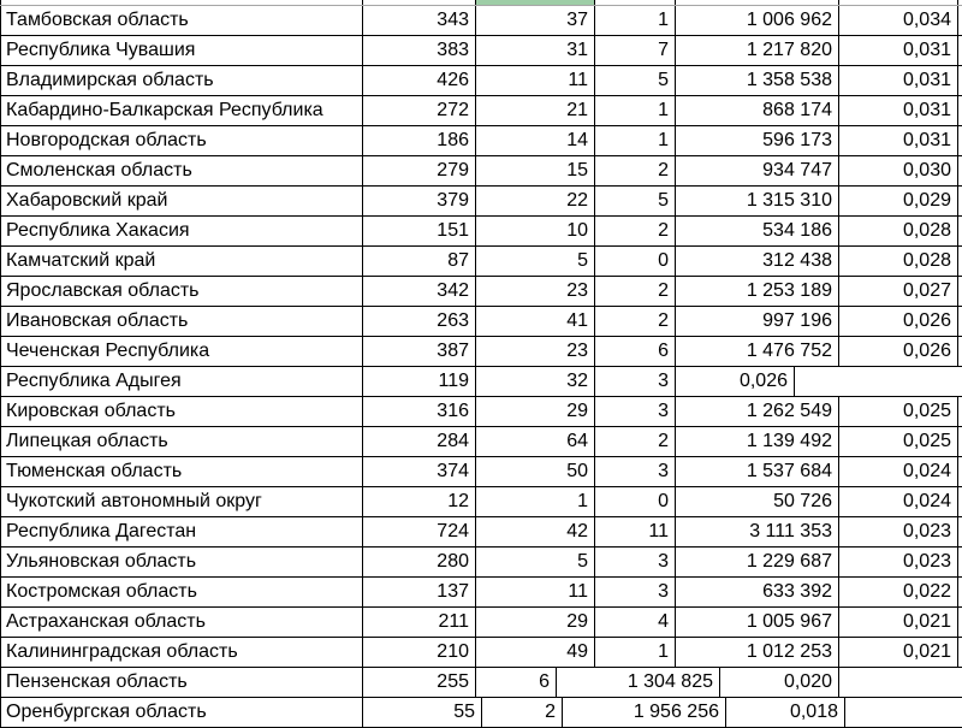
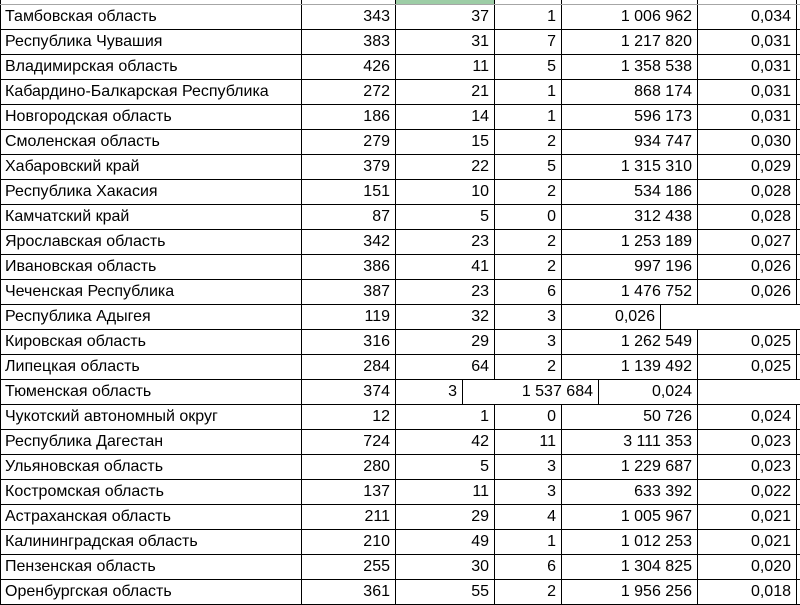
  Тамбовская область
  343
  37
  1
  1 006 962
  0,034
  Республика Чувашия
  383
  31
  7
  1 217 820
  0,031
  Владимирская область
  426
  11
  5
  1 358 538
  0,031
  Кабардино-Балкарская Республика
  272
  21
  1
  868 174
  0,031
  Новгородская область
  186
  14
  1
  596 173
  0,031
  Смоленская область
  279
  15
  2
  934 747
  0,030
  Хабаровский край
  379
  22
  5
  1 315 310
  0,029
  Республика Хакасия
  151
  10
  2
  534 186
  0,028
  Камчатский край
  87
  5
  0
  312 438
  0,028
  Ярославская область
  342
  23
  2
  1 253 189
  0,027
  Ивановская область
- 263
+ 386
  41
  2
  997 196
  0,026
  Чеченская Республика
  387
  23
  6
  1 476 752
  0,026
  Республика Адыгея
  119
  32
  3
  0,026
  Кировская область
  316
  29
  3
  1 262 549
  0,025
  Липецкая область
  284
  64
  2
  1 139 492
  0,025
  Тюменская область
  374
- 50
  3
  1 537 684
  0,024
  Чукотский автономный округ
  12
  1
  0
  50 726
  0,024
  Республика Дагестан
  724
  42
  11
  3 111 353
  0,023
  Ульяновская область
  280
  5
  3
  1 229 687
  0,023
  Костромская область
  137
  11
  3
  633 392
  0,022
  Астраханская область
  211
  29
  4
  1 005 967
  0,021
  Калининградская область
  210
  49
  1
  1 012 253
  0,021
  Пензенская область
  255
+ 30
  6
  1 304 825
  0,020
  Оренбургская область
+ 361
  55
  2
  1 956 256
  0,018
